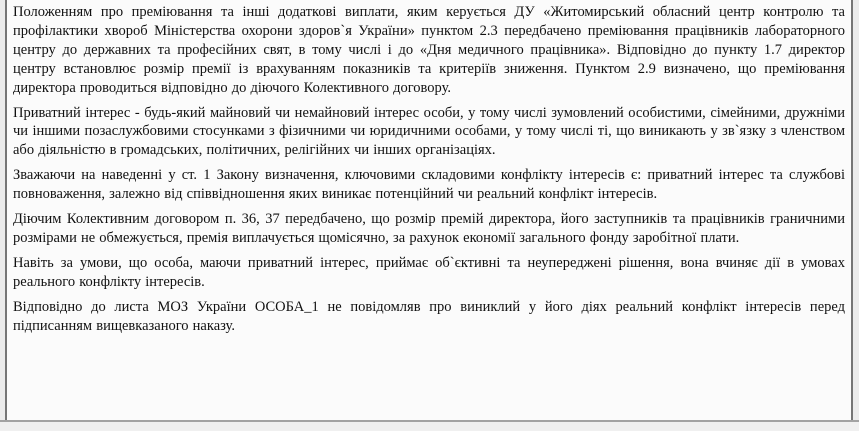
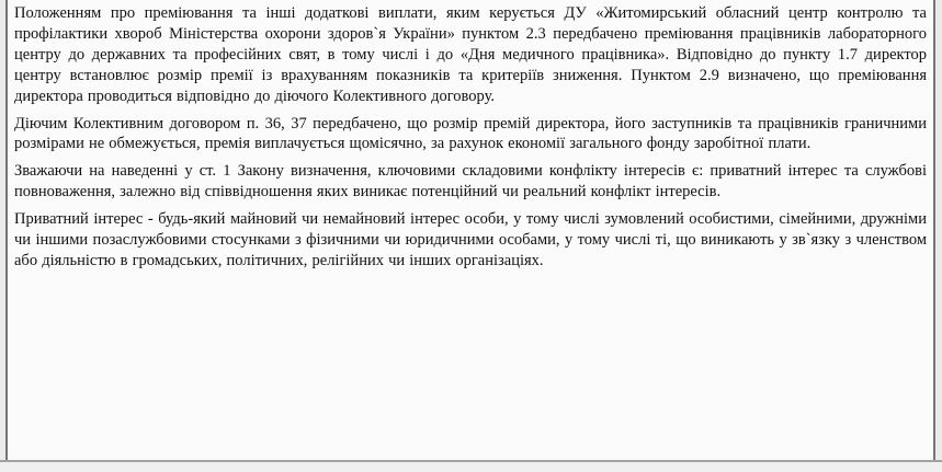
  Положенням про преміювання та інші додаткові виплати, яким керується ДУ «Житомирський обласний центр контролю та профілактики хвороб Міністерства охорони здоров`я України» пунктом 2.3 передбачено преміювання працівників лабораторного центру до державних та професійних свят, в тому числі і до «Дня медичного працівника». Відповідно до пункту 1.7 директор центру встановлює розмір премії із врахуванням показників та критеріїв зниження. Пунктом 2.9 визначено, що преміювання директора проводиться відповідно до діючого Колективного договору.
- Приватний інтерес - будь-який майновий чи немайновий інтерес особи, у тому числі зумовлений особистими, сімейними, дружніми чи іншими позаслужбовими стосунками з фізичними чи юридичними особами, у тому числі ті, що виникають у зв`язку з членством або діяльністю в громадських, політичних, релігійних чи інших організаціях.
+ Діючим Колективним договором п. 36, 37 передбачено, що розмір премій директора, його заступників та працівників граничними розмірами не обмежується, премія виплачується щомісячно, за рахунок економії загального фонду заробітної плати.
  Зважаючи на наведенні у ст. 1 Закону визначення, ключовими складовими конфлікту інтересів є: приватний інтерес та службові повноваження, залежно від співвідношення яких виникає потенційний чи реальний конфлікт інтересів.
- Діючим Колективним договором п. 36, 37 передбачено, що розмір премій директора, його заступників та працівників граничними розмірами не обмежується, премія виплачується щомісячно, за рахунок економії загального фонду заробітної плати.
+ Приватний інтерес - будь-який майновий чи немайновий інтерес особи, у тому числі зумовлений особистими, сімейними, дружніми чи іншими позаслужбовими стосунками з фізичними чи юридичними особами, у тому числі ті, що виникають у зв`язку з членством або діяльністю в громадських, політичних, релігійних чи інших організаціях.
- Навіть за умови, що особа, маючи приватний інтерес, приймає об`єктивні та неупереджені рішення, вона вчиняє дії в умовах реального конфлікту інтересів.
- Відповідно до листа МОЗ України ОСОБА_1 не повідомляв про виниклий у його діях реальний конфлікт інтересів перед підписанням вищевказаного наказу.
